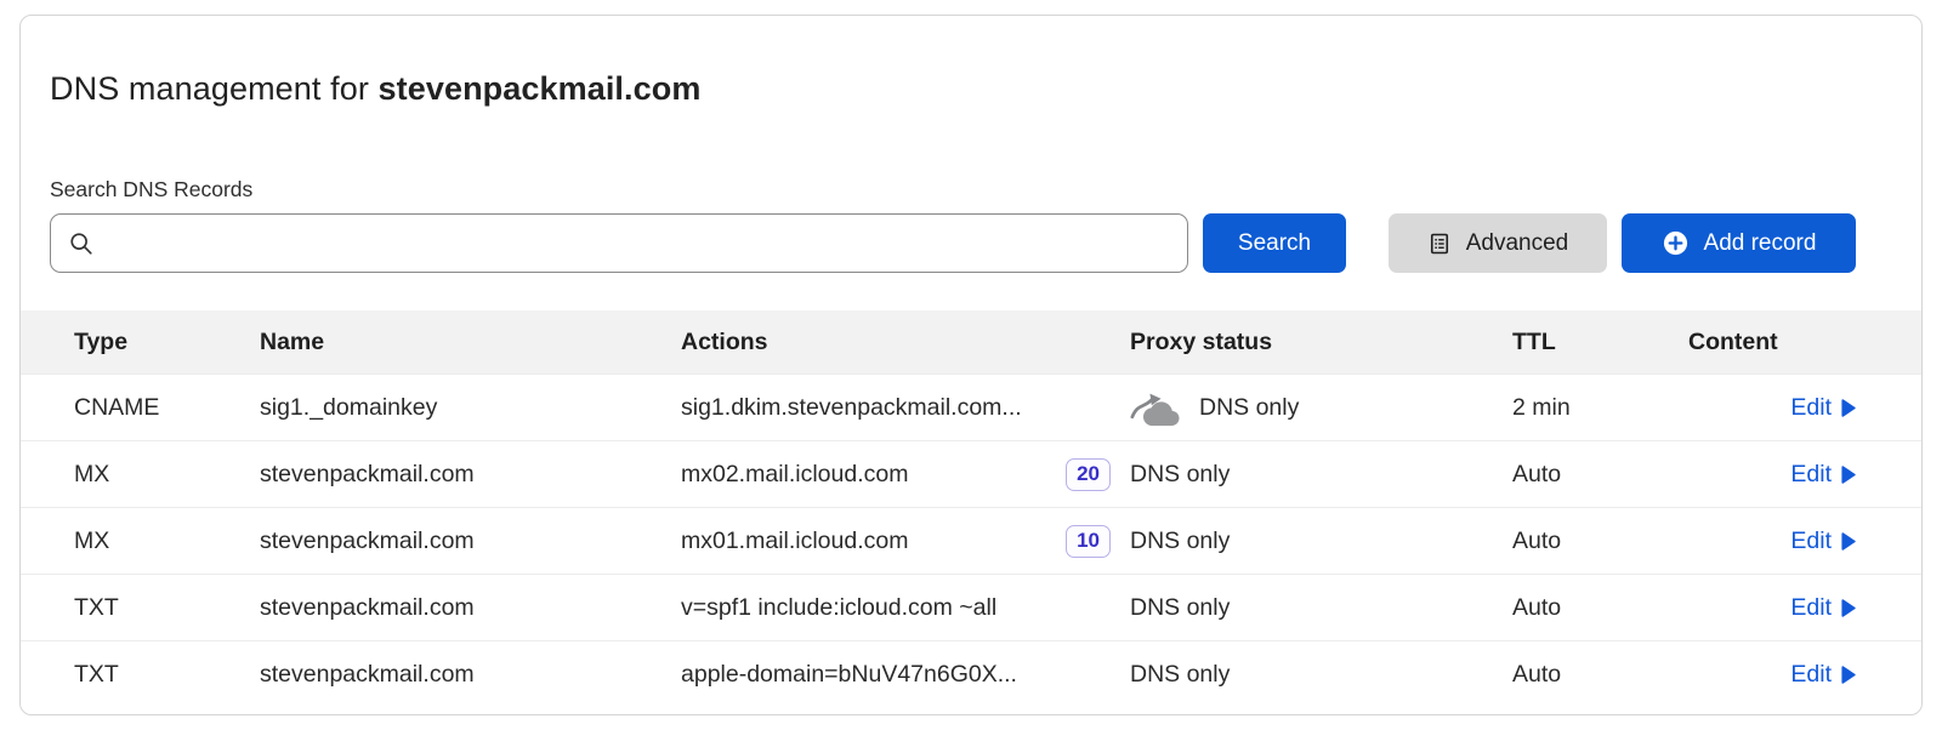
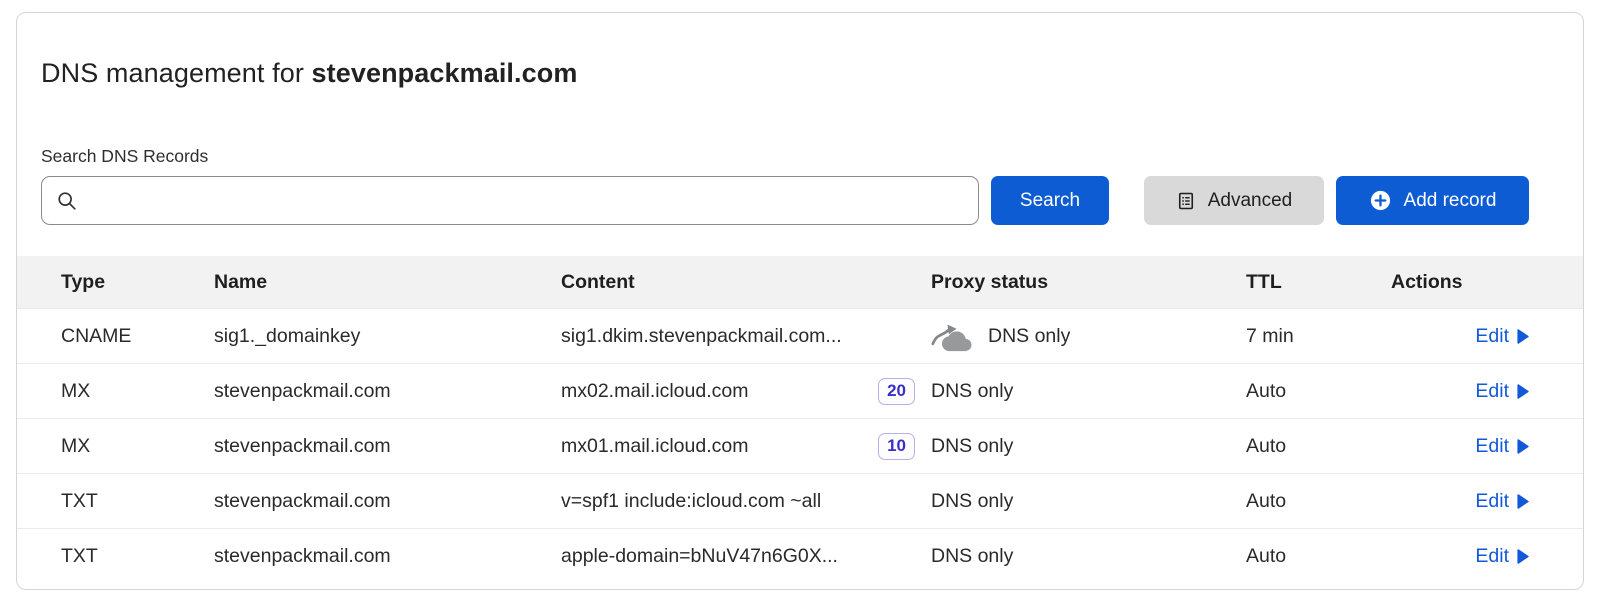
  DNS management for stevenpackmail.com
  Search DNS Records
  Search
  Advanced
  Add record
  Type
  Name
- Actions
+ Content
  Proxy status
  TTL
- Content
+ Actions
  CNAME
  sig1._domainkey
  sig1.dkim.stevenpackmail.com...
  DNS only
- 2 min
+ 7 min
  Edit
  MX
  stevenpackmail.com
  mx02.mail.icloud.com
  20
  DNS only
  Auto
  Edit
  MX
  stevenpackmail.com
  mx01.mail.icloud.com
  10
  DNS only
  Auto
  Edit
  TXT
  stevenpackmail.com
  v=spf1 include:icloud.com ~all
  DNS only
  Auto
  Edit
  TXT
  stevenpackmail.com
  apple-domain=bNuV47n6G0X...
  DNS only
  Auto
  Edit
